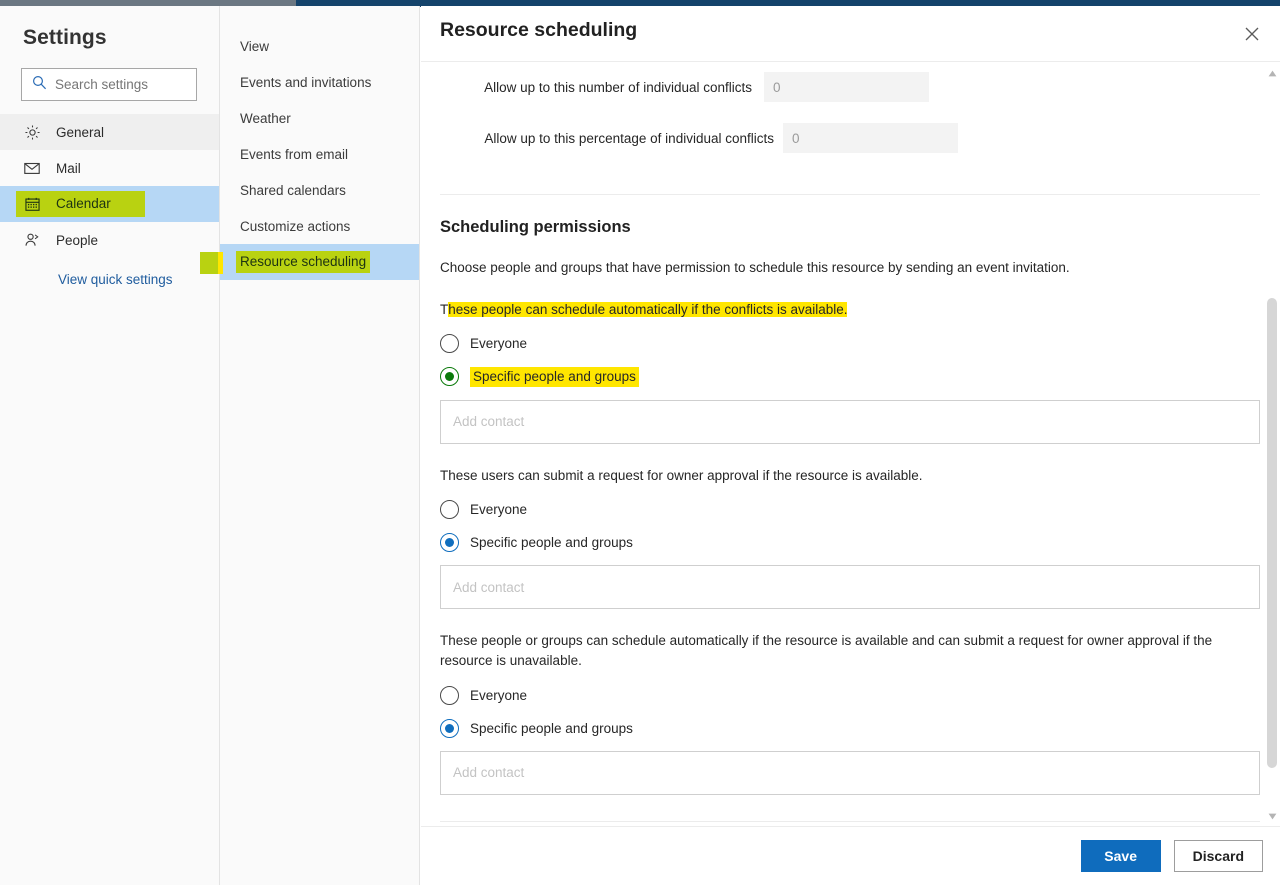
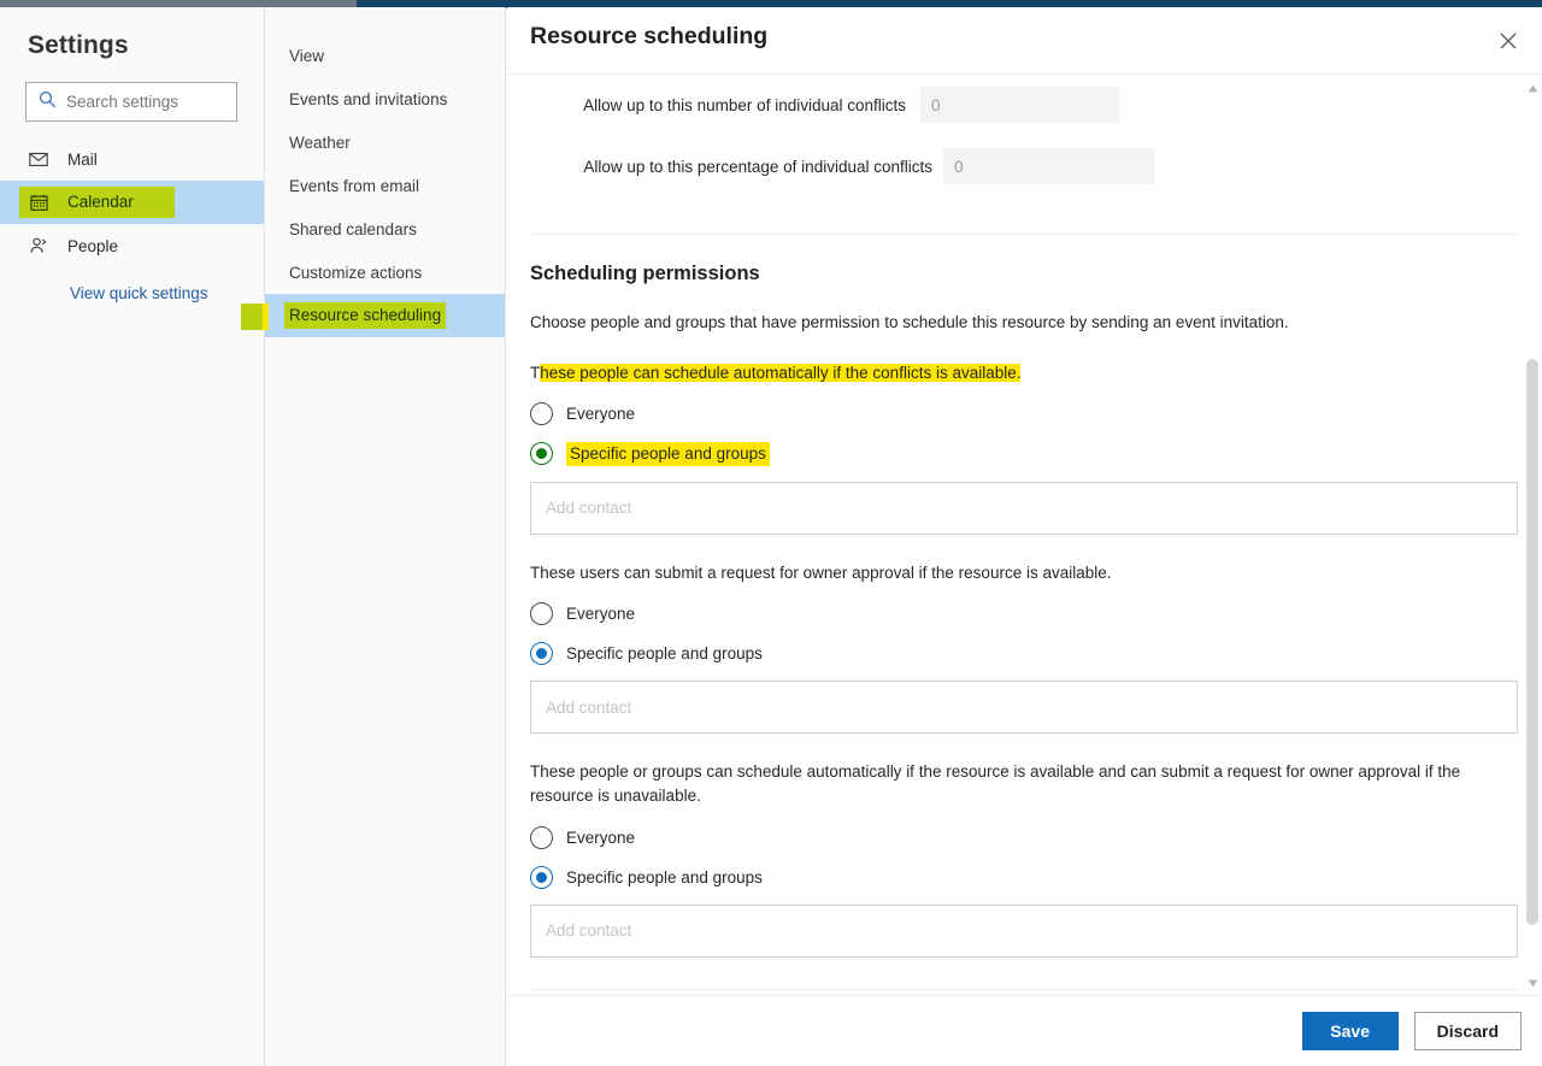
  Settings
  Search settings
- General
  Mail
  Calendar
  People
  View quick settings
  View
  Events and invitations
  Weather
  Events from email
  Shared calendars
  Customize actions
  Resource scheduling
  Resource scheduling
  Allow up to this number of individual conflicts
  0
  Allow up to this percentage of individual conflicts
  0
  Scheduling permissions
  Choose people and groups that have permission to schedule this resource by sending an event invitation.
  These people can schedule automatically if the conflicts is available.
  Everyone
  Specific people and groups
  Add contact
  These users can submit a request for owner approval if the resource is available.
  Everyone
  Specific people and groups
  Add contact
  These people or groups can schedule automatically if the resource is available and can submit a request for owner approval if the resource is unavailable.
  Everyone
  Specific people and groups
  Add contact
  Save
  Discard
